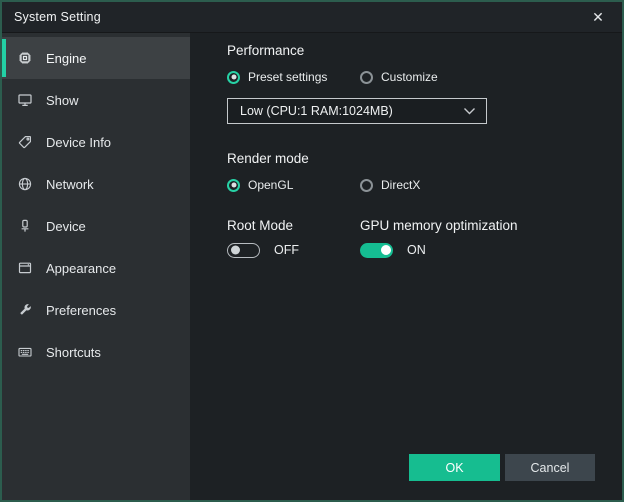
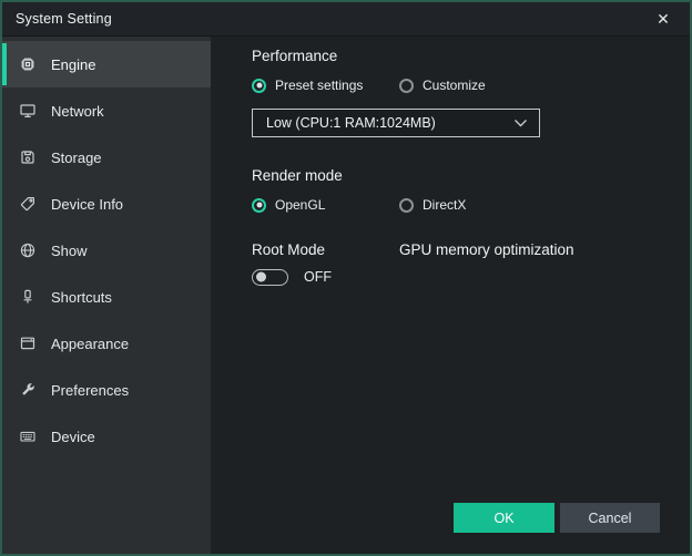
  System Setting
  ✕
  Engine
- Show
+ Network
+ Storage
  Device Info
- Network
+ Show
- Device
+ Shortcuts
  Appearance
  Preferences
- Shortcuts
+ Device
  Performance
  Preset settings
  Customize
  Low (CPU:1 RAM:1024MB)
  Render mode
  OpenGL
  DirectX
  Root Mode
  GPU memory optimization
  OFF
- ON
  OK
  Cancel
